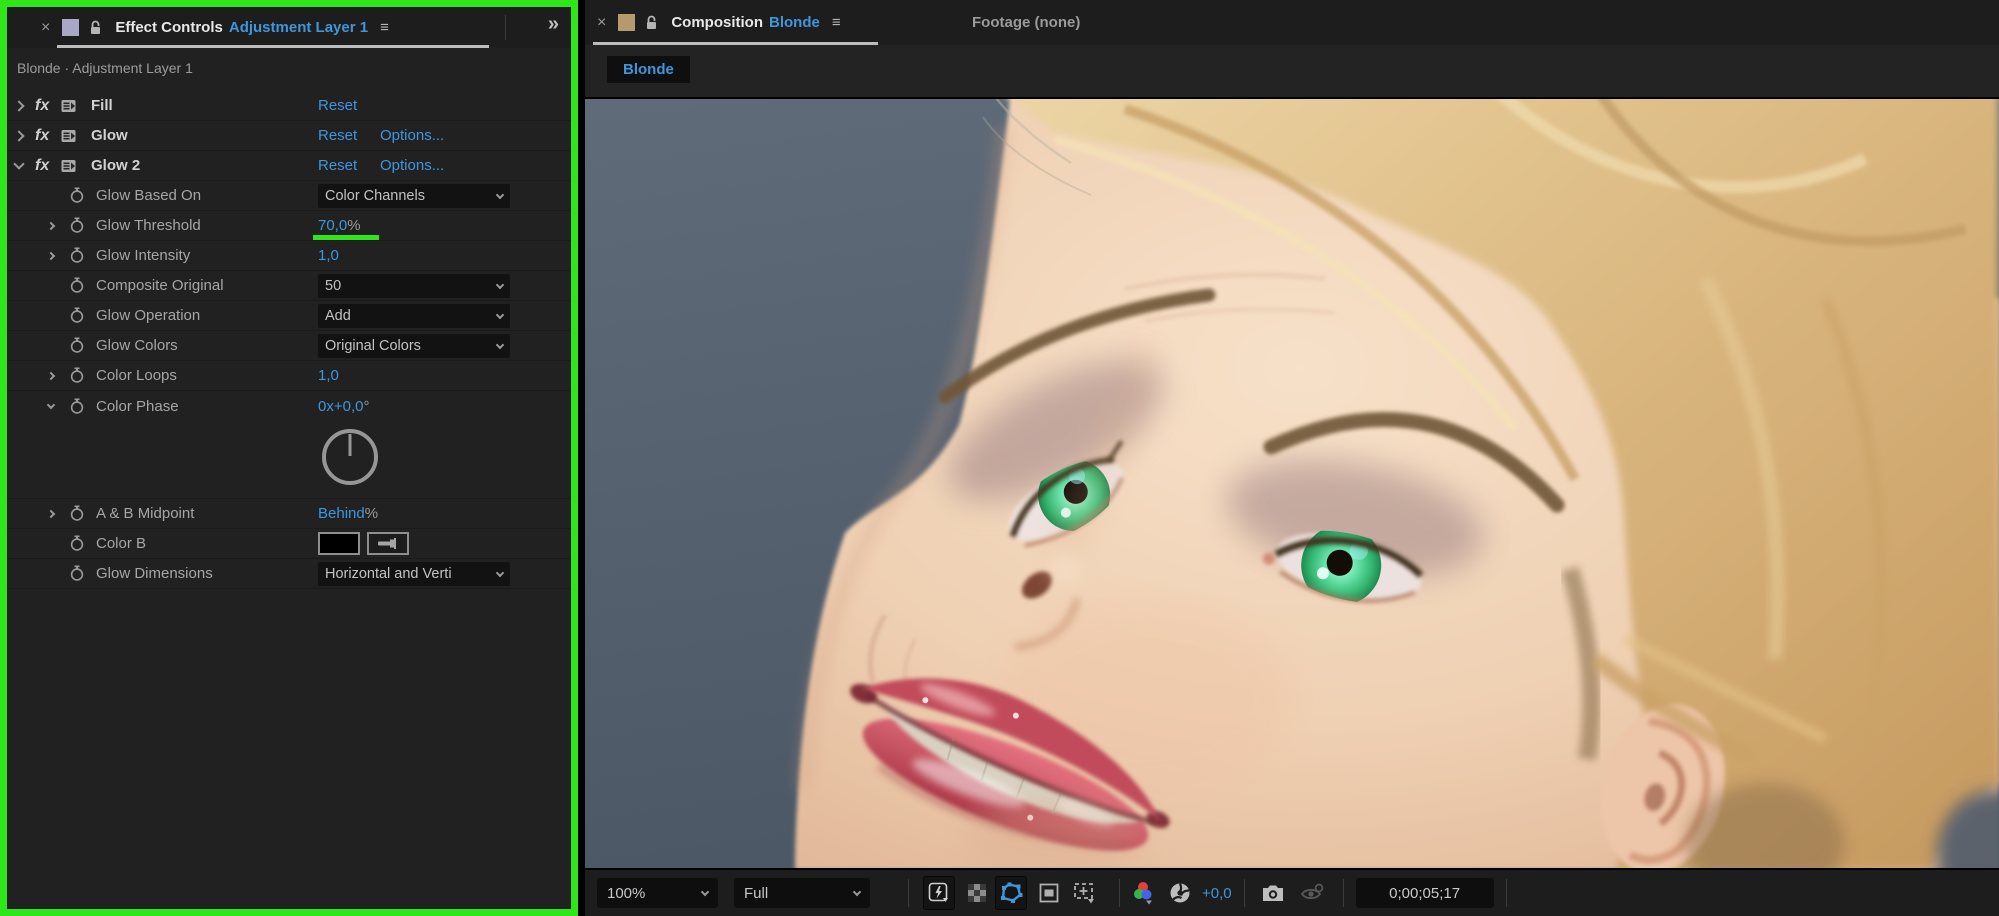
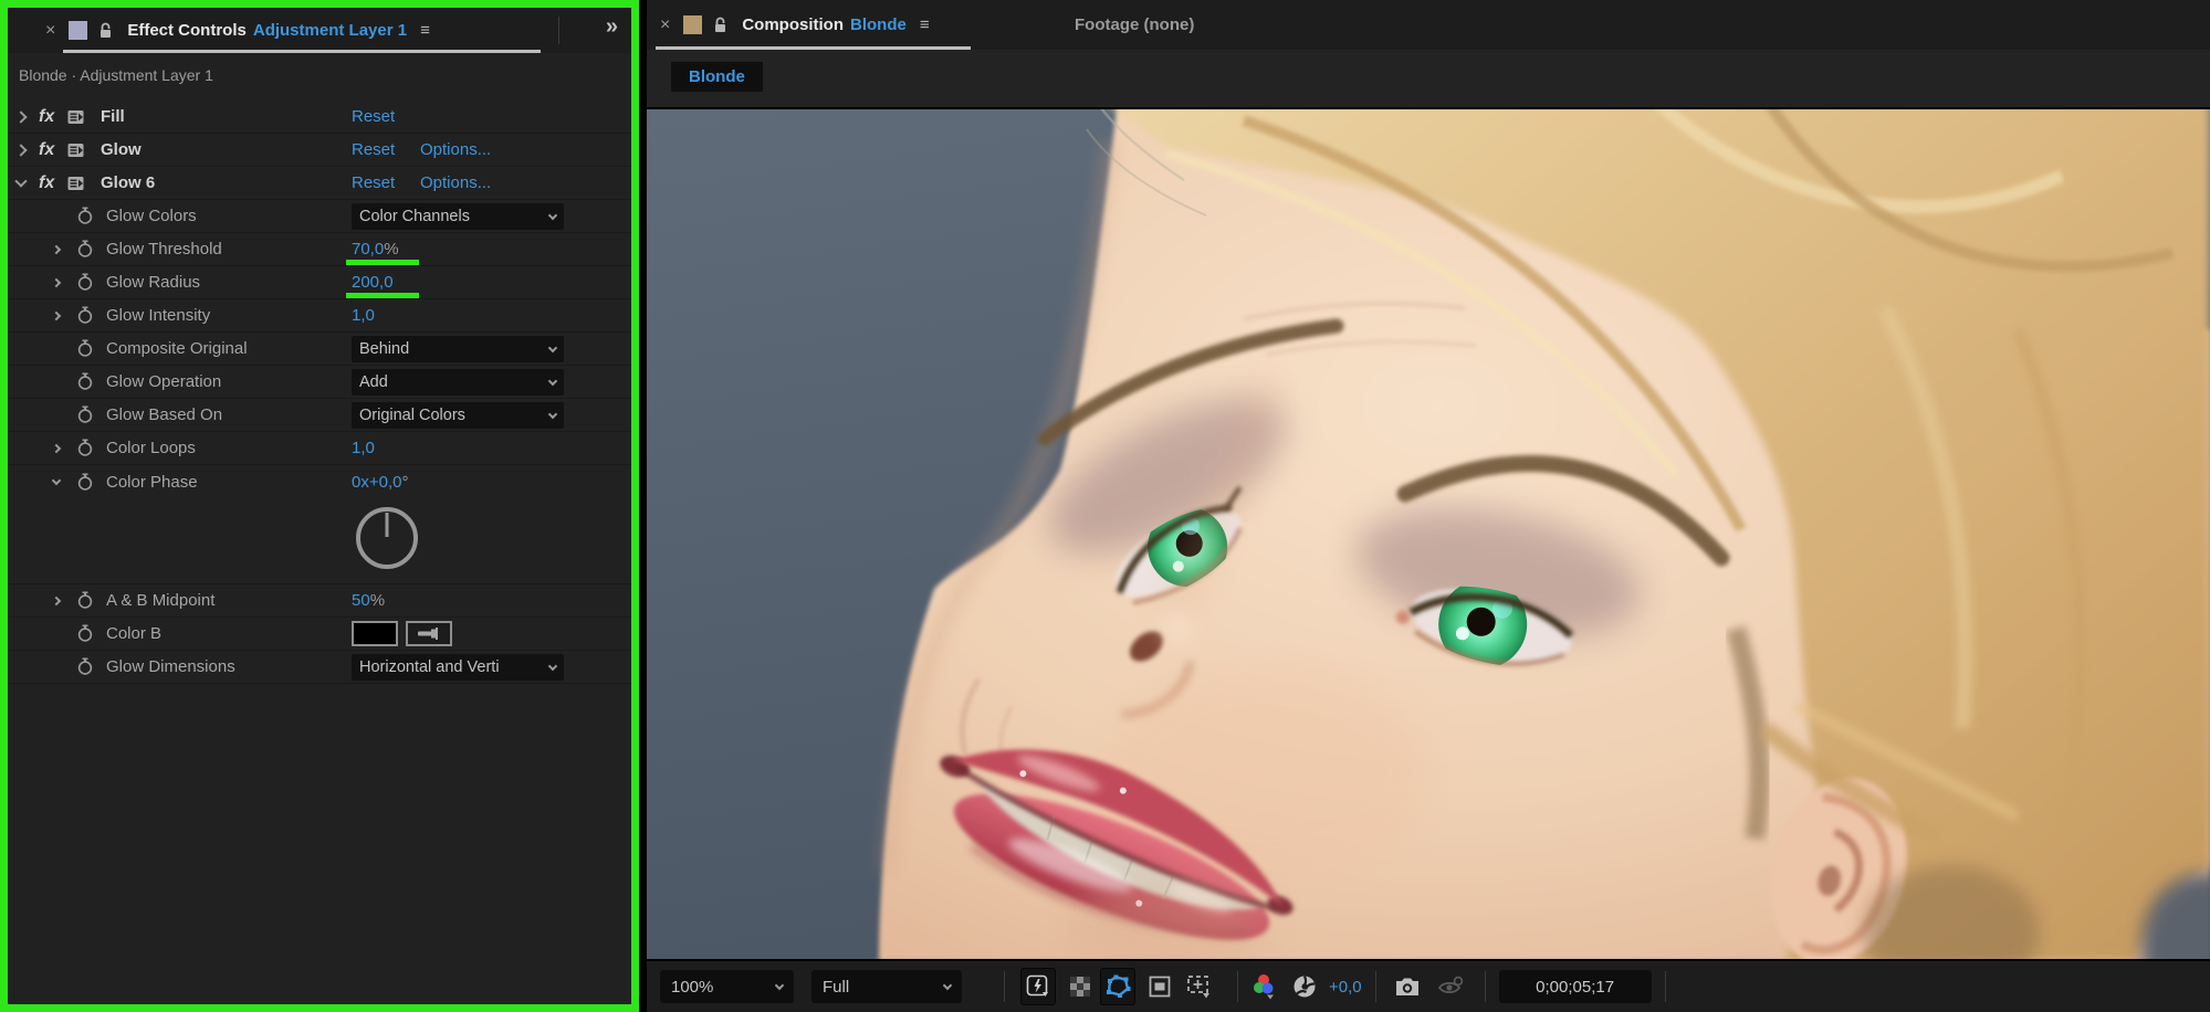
  ×
  Effect Controls
  Adjustment Layer 1
  ≡
  »
  Blonde · Adjustment Layer 1
  fx
  Fill
  Reset
  fx
  Glow
  Reset
  Options...
  fx
- Glow 2
+ Glow 6
  Reset
  Options...
- Glow Based On
+ Glow Colors
  Color Channels
  Glow Threshold
  70,0
  %
+ Glow Radius
+ 200,0
  Glow Intensity
  1,0
  Composite Original
- 50
+ Behind
  Glow Operation
  Add
- Glow Colors
+ Glow Based On
  Original Colors
  Color Loops
  1,0
  Color Phase
  0x+0,0
  °
  A & B Midpoint
- Behind
+ 50
  %
  Color B
  Glow Dimensions
  Horizontal and Verti
  ×
  Composition
  Blonde
  ≡
  Footage (none)
  Blonde
  100%
  Full
  +0,0
  0;00;05;17
